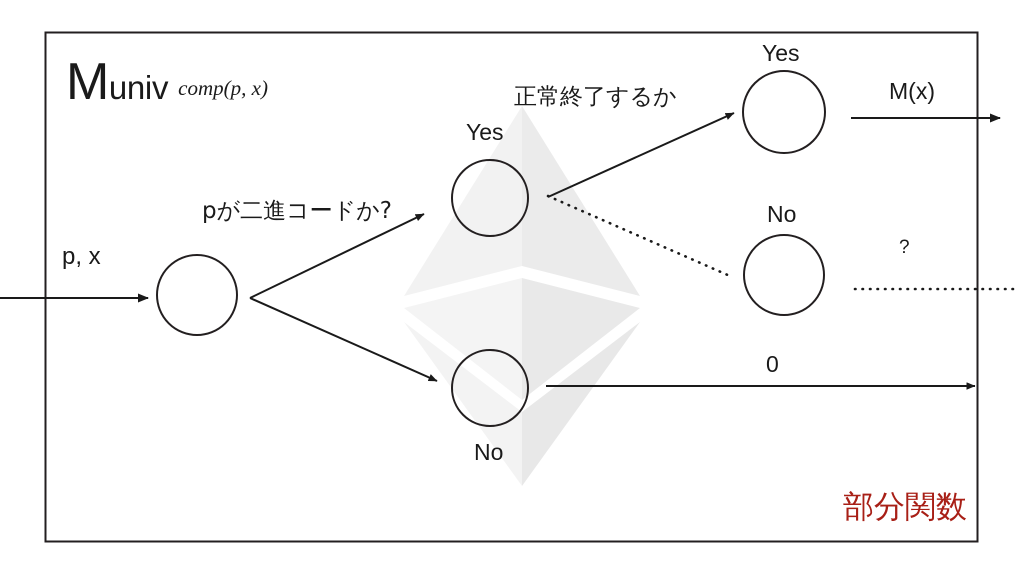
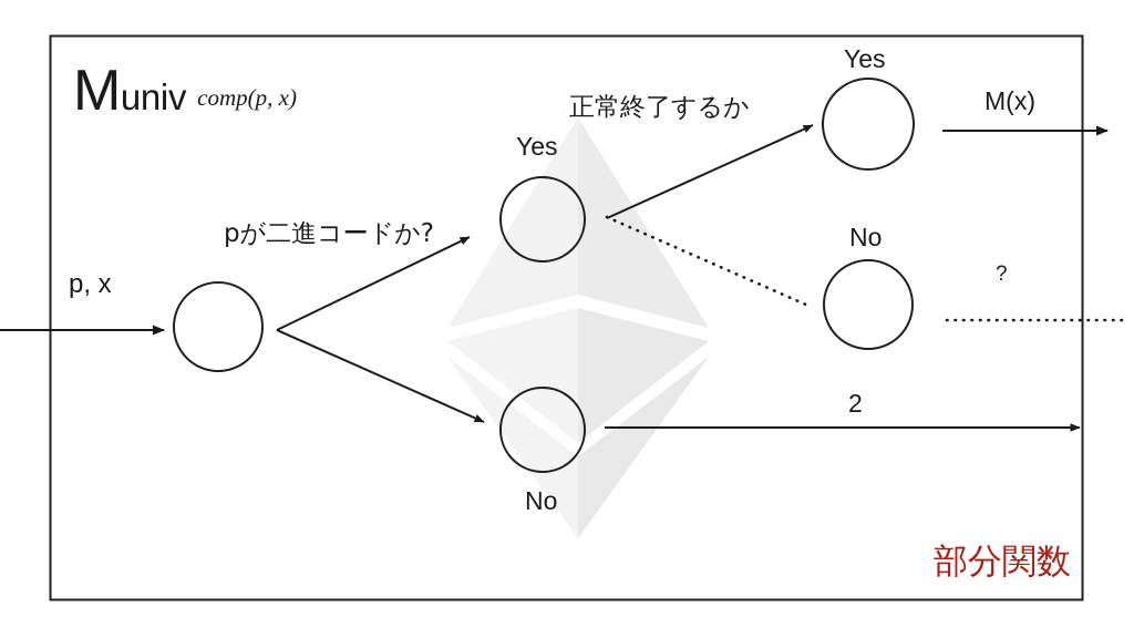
  M
  univ
  comp(p, x)
  p, x
  pが二進コードか?
  正常終了するか
  Yes
  No
  Yes
  No
  M(x)
  ?
- 0
+ 2
  部分関数
